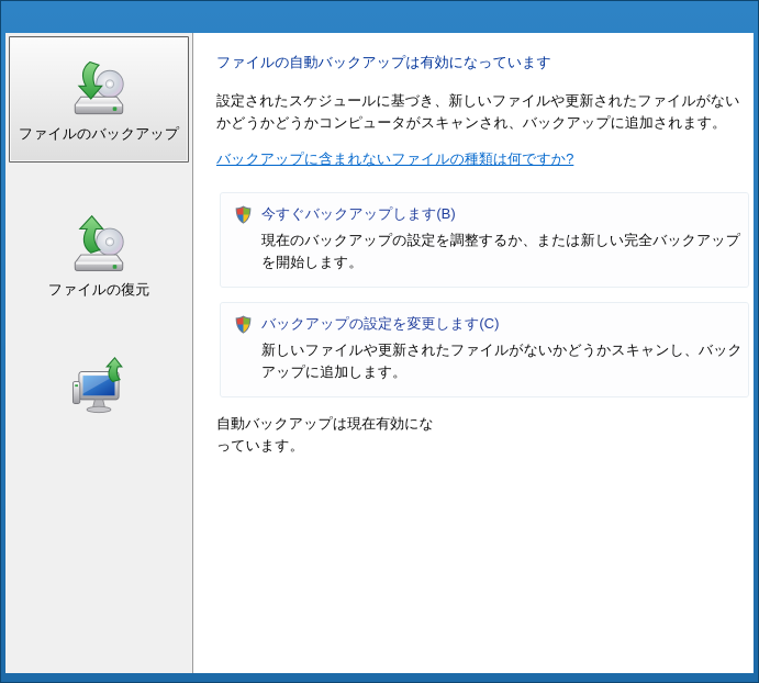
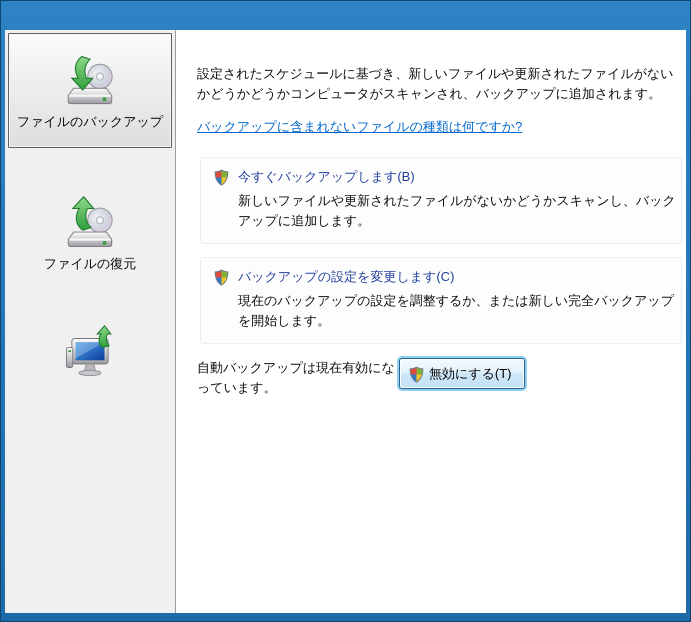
  ファイルのバックアップ
  ファイルの復元
- ファイルの自動バックアップは有効になっています
  設定されたスケジュールに基づき、新しいファイルや更新されたファイルがないかどうかどうかコンピュータがスキャンされ、バックアップに追加されます。
  バックアップに含まれないファイルの種類は何ですか?
  今すぐバックアップします(B)
- 現在のバックアップの設定を調整するか、または新しい完全バックアップを開始します。
+ 新しいファイルや更新されたファイルがないかどうかスキャンし、バックアップに追加します。
  バックアップの設定を変更します(C)
- 新しいファイルや更新されたファイルがないかどうかスキャンし、バックアップに追加します。
+ 現在のバックアップの設定を調整するか、または新しい完全バックアップを開始します。
  自動バックアップは現在有効になっています。
+ 無効にする(T)
